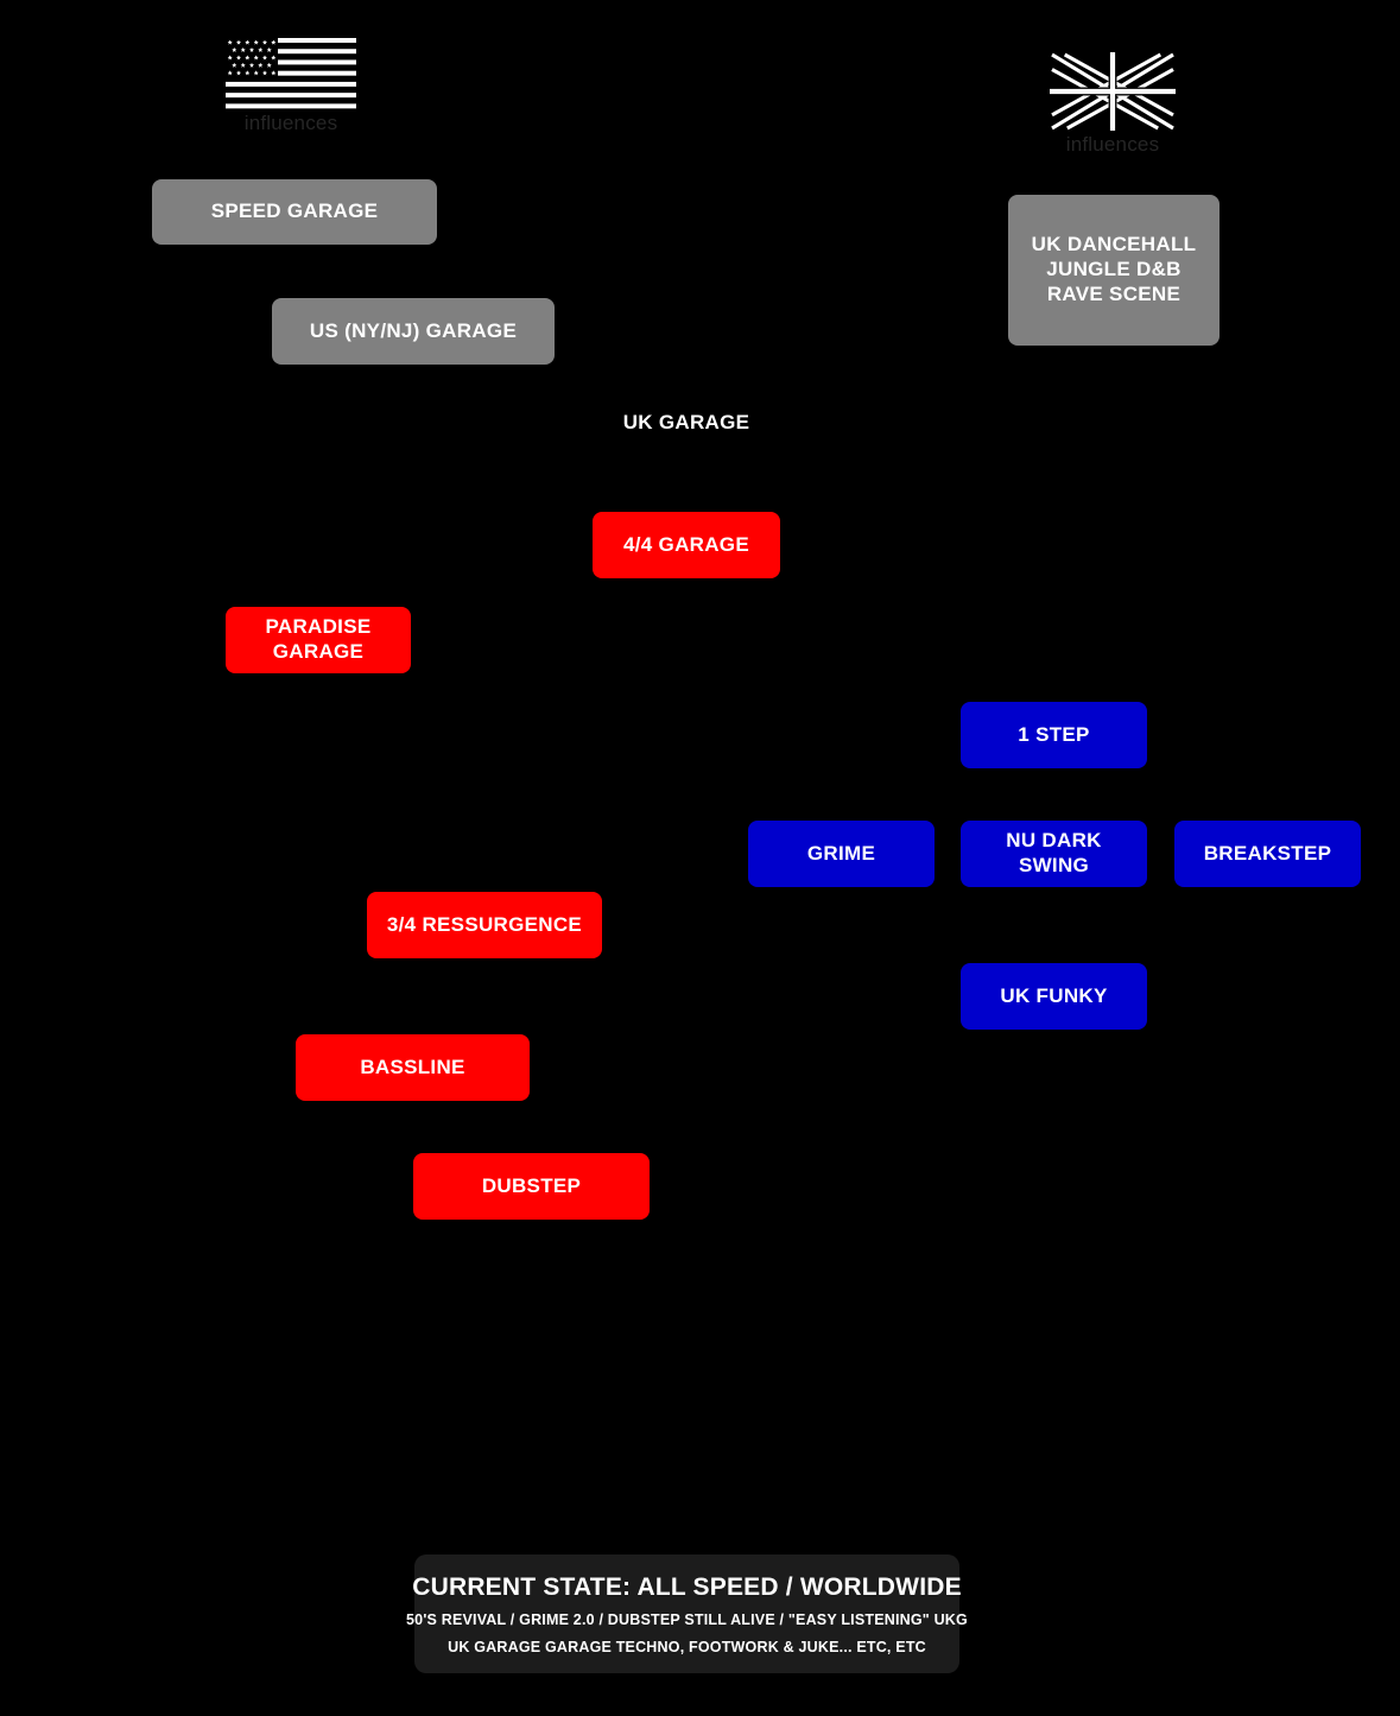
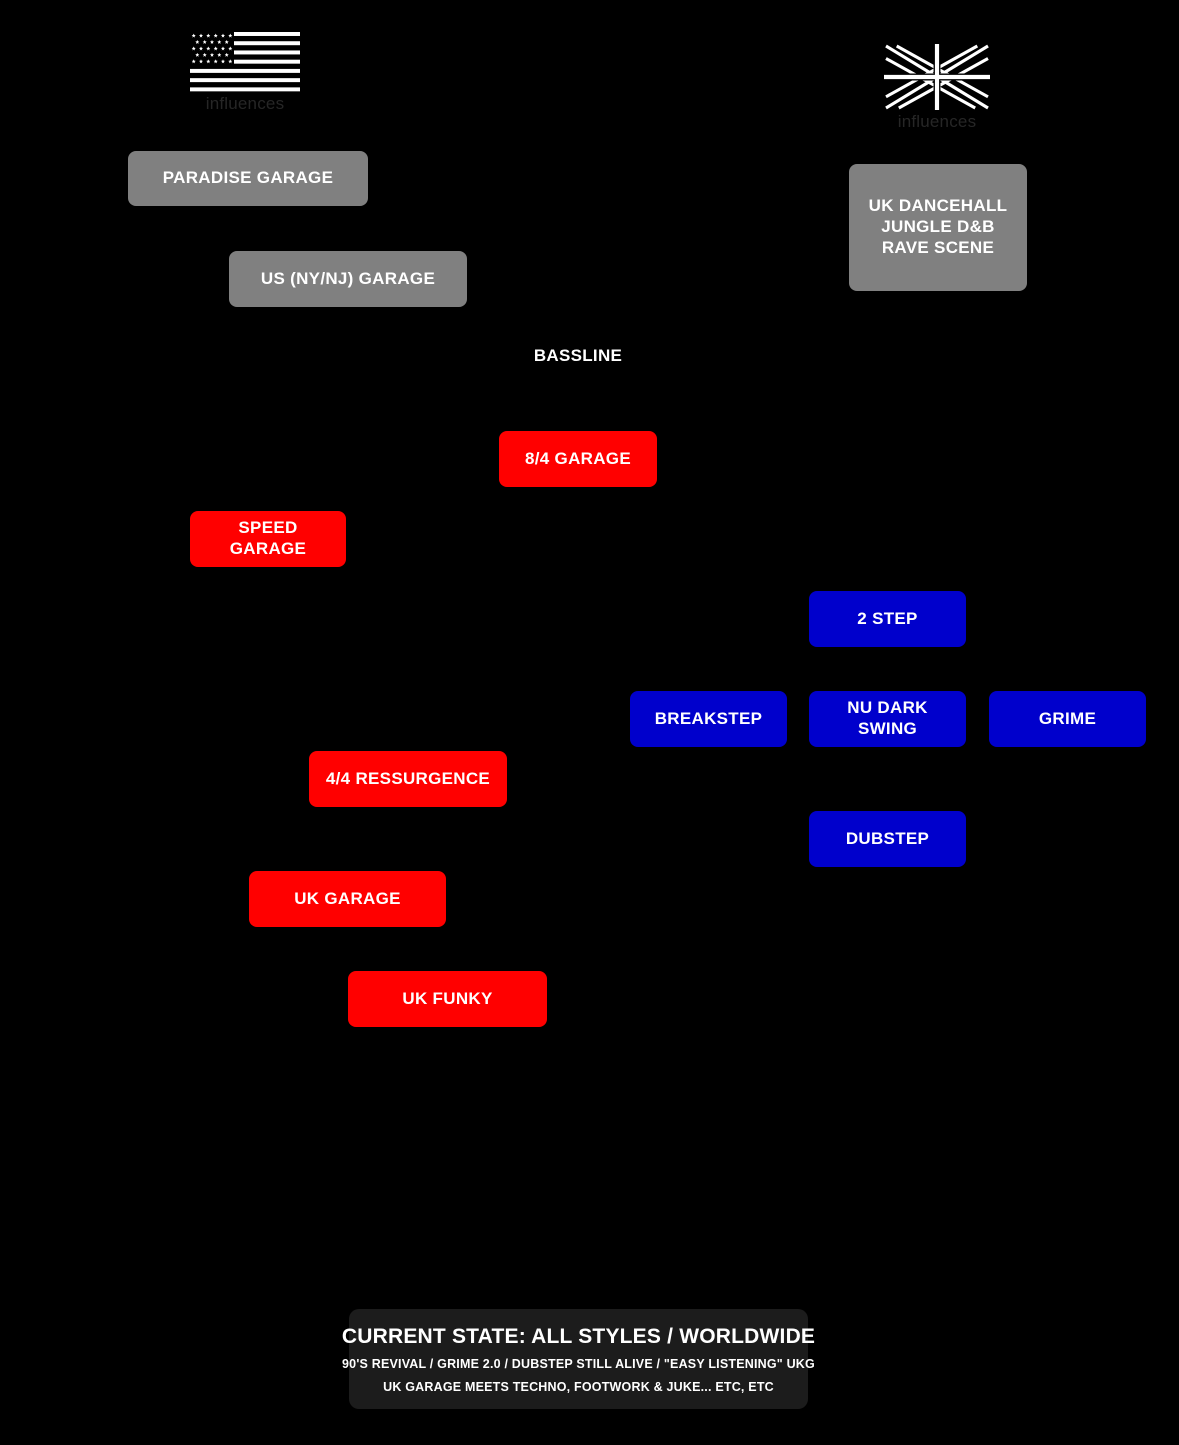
  influences
  influences
- SPEED GARAGE
+ PARADISE GARAGE
  US (NY/NJ) GARAGE
  UK DANCEHALL
  JUNGLE D&B
  RAVE SCENE
- UK GARAGE
+ BASSLINE
- 4/4 GARAGE
+ 8/4 GARAGE
- PARADISE GARAGE
+ SPEED GARAGE
- 1 STEP
+ 2 STEP
- GRIME
+ BREAKSTEP
  NU DARK SWING
- BREAKSTEP
+ GRIME
- 3/4 RESSURGENCE
+ 4/4 RESSURGENCE
- UK FUNKY
+ DUBSTEP
- BASSLINE
+ UK GARAGE
- DUBSTEP
+ UK FUNKY
- CURRENT STATE: ALL SPEED / WORLDWIDE
+ CURRENT STATE: ALL STYLES / WORLDWIDE
- 50'S REVIVAL / GRIME 2.0 / DUBSTEP STILL ALIVE / "EASY LISTENING" UKG
+ 90'S REVIVAL / GRIME 2.0 / DUBSTEP STILL ALIVE / "EASY LISTENING" UKG
- UK GARAGE GARAGE TECHNO, FOOTWORK & JUKE... ETC, ETC
+ UK GARAGE MEETS TECHNO, FOOTWORK & JUKE... ETC, ETC
